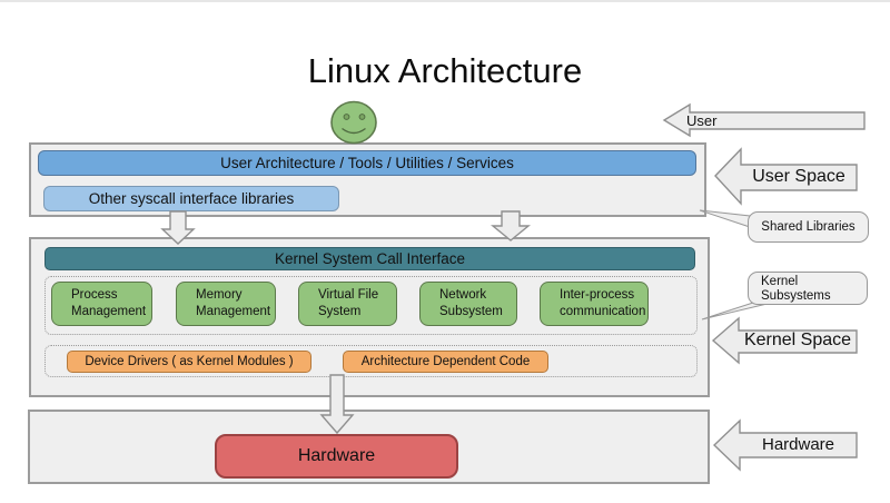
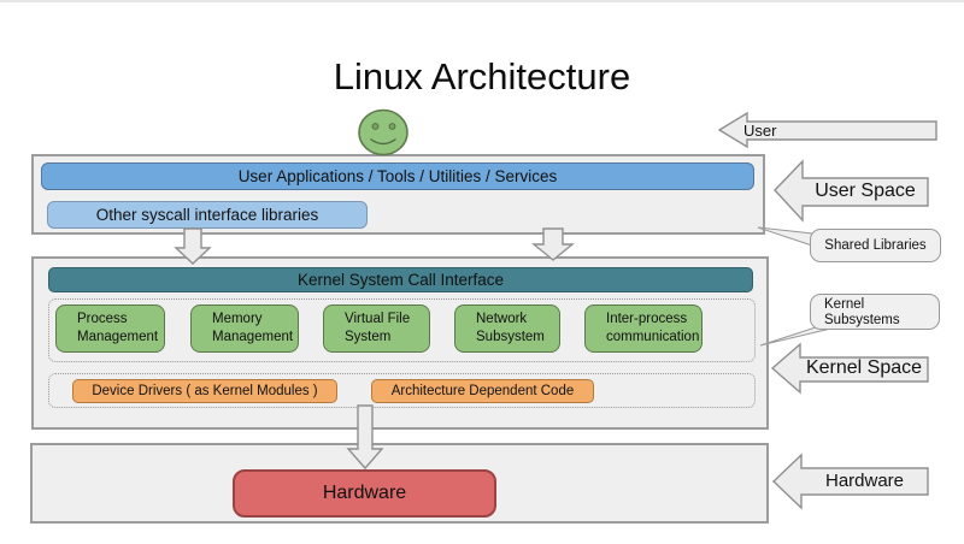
  Linux Architecture
- User Architecture / Tools / Utilities / Services
+ User Applications / Tools / Utilities / Services
  Other syscall interface libraries
  Kernel System Call Interface
  Process
  Management
  Memory
  Management
  Virtual File
  System
  Network
  Subsystem
  Inter-process
  communication
  Device Drivers ( as Kernel Modules )
  Architecture Dependent Code
  Hardware
  User
  User Space
  Shared Libraries
  Kernel
  Subsystems
  Kernel Space
  Hardware
